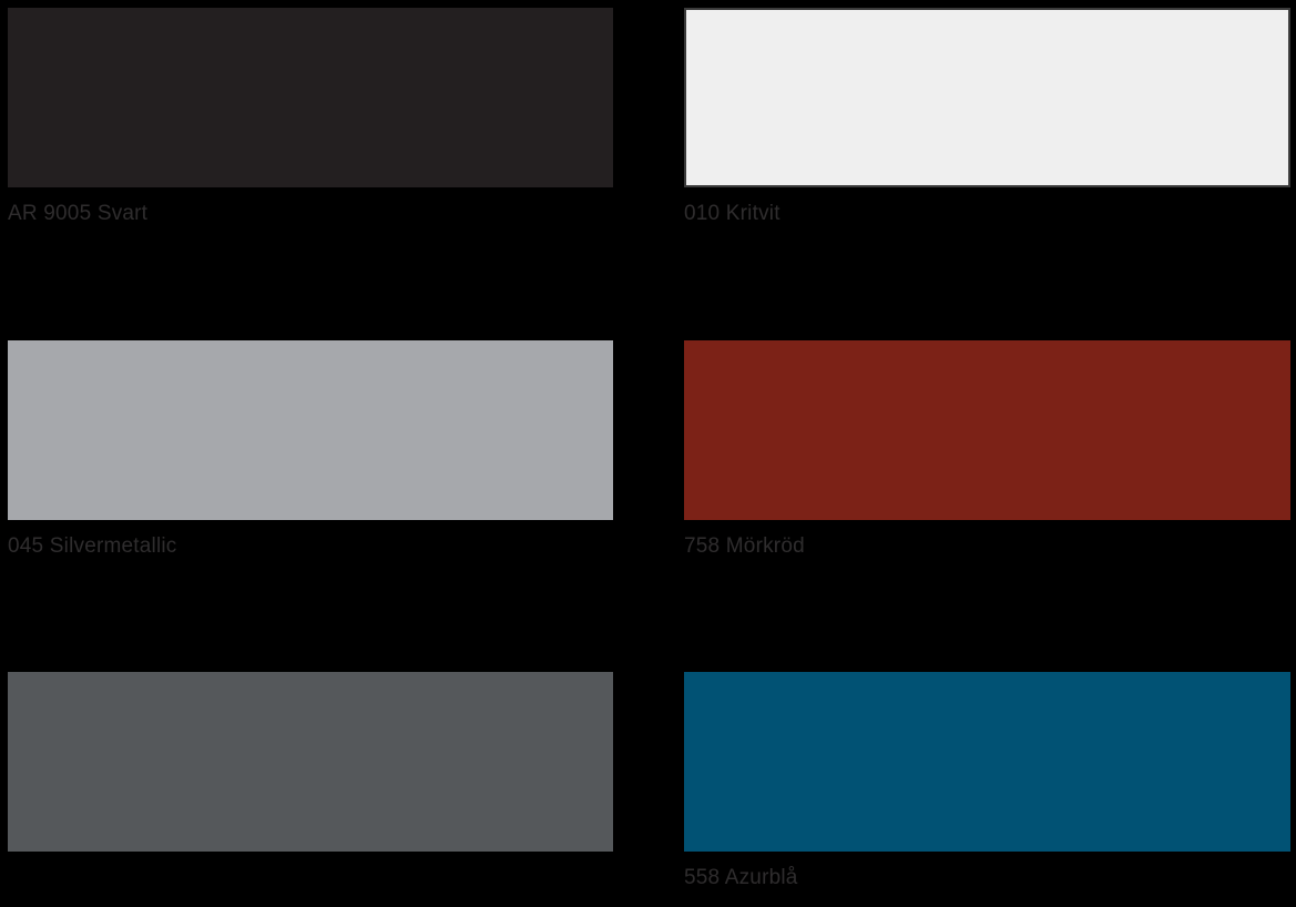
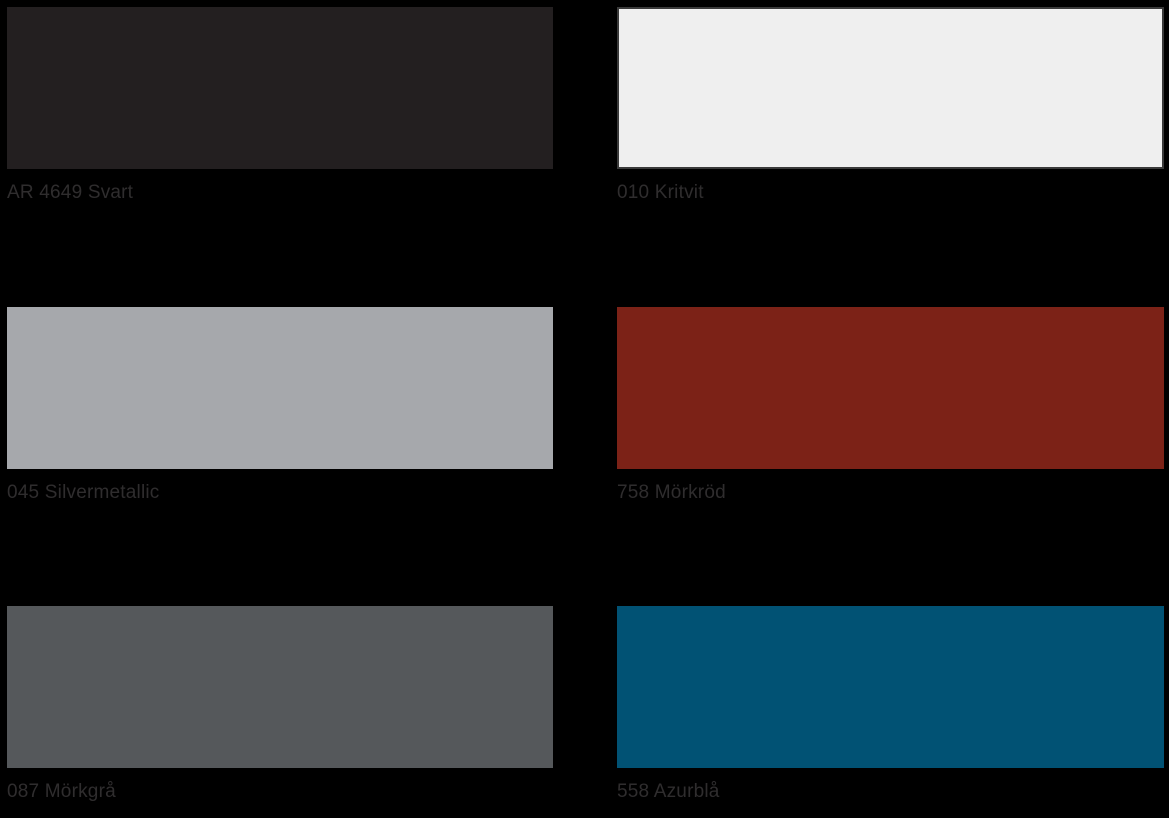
- AR 9005 Svart
+ AR 4649 Svart
  010 Kritvit
  045 Silvermetallic
  758 Mörkröd
+ 087 Mörkgrå
  558 Azurblå
